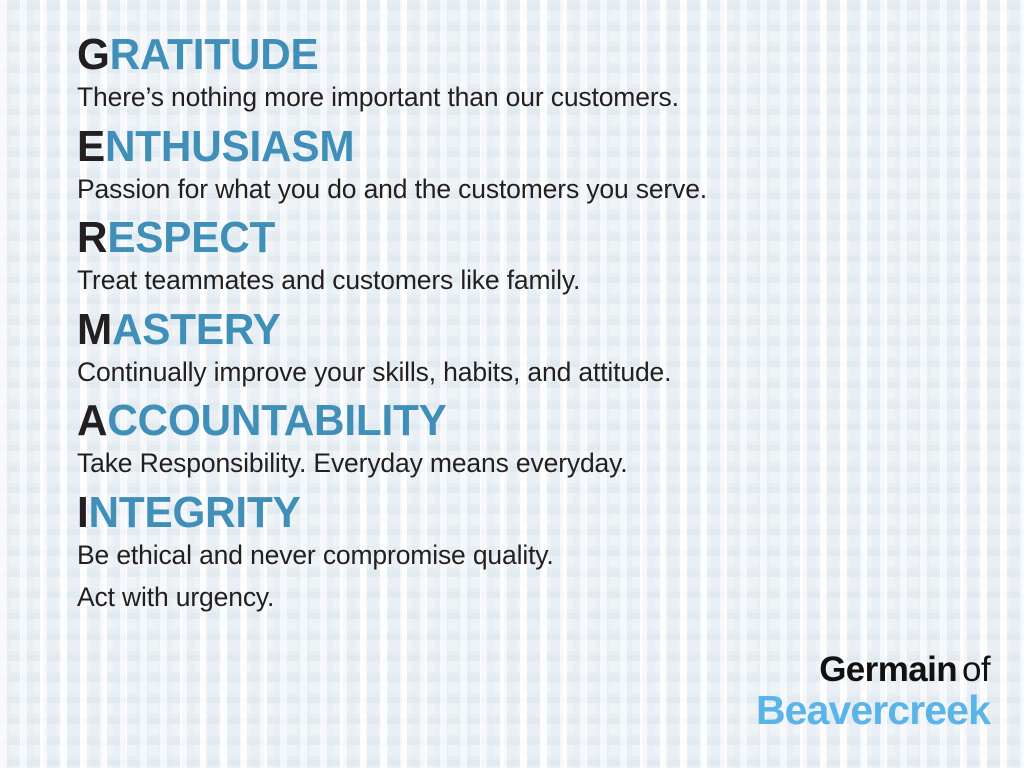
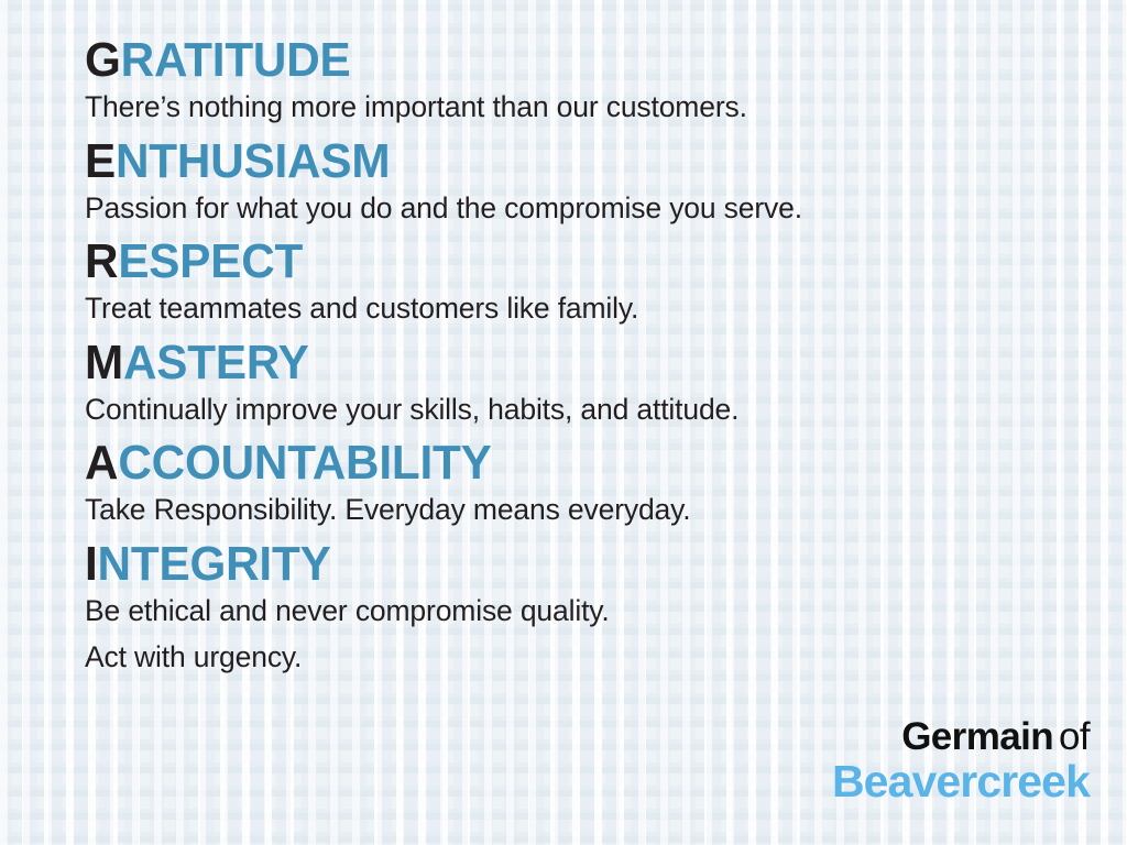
  GRATITUDE
  There’s nothing more important than our customers.
  ENTHUSIASM
- Passion for what you do and the customers you serve.
+ Passion for what you do and the compromise you serve.
  RESPECT
  Treat teammates and customers like family.
  MASTERY
  Continually improve your skills, habits, and attitude.
  ACCOUNTABILITY
  Take Responsibility. Everyday means everyday.
  INTEGRITY
  Be ethical and never compromise quality.
  Act with urgency.
  Germain of
  Beavercreek
